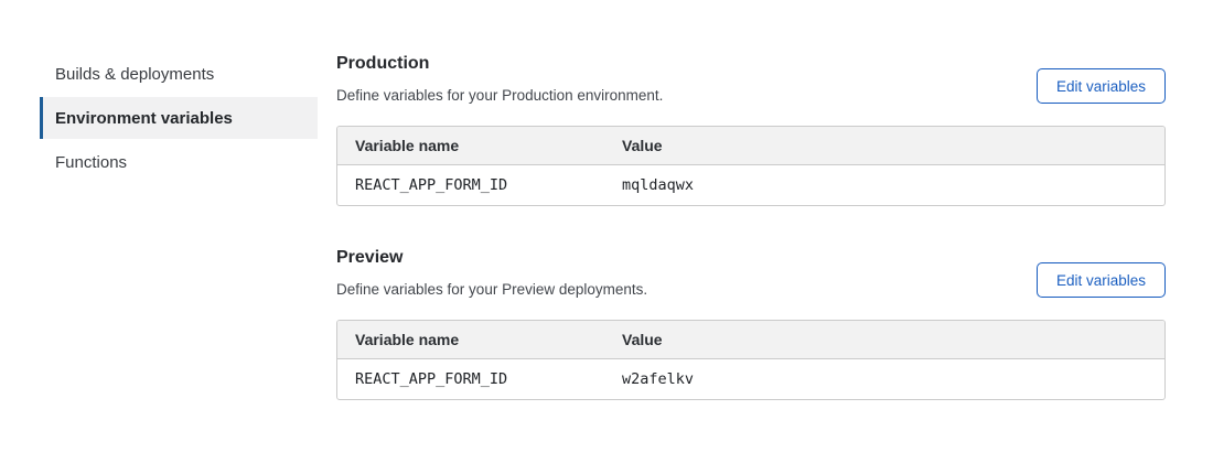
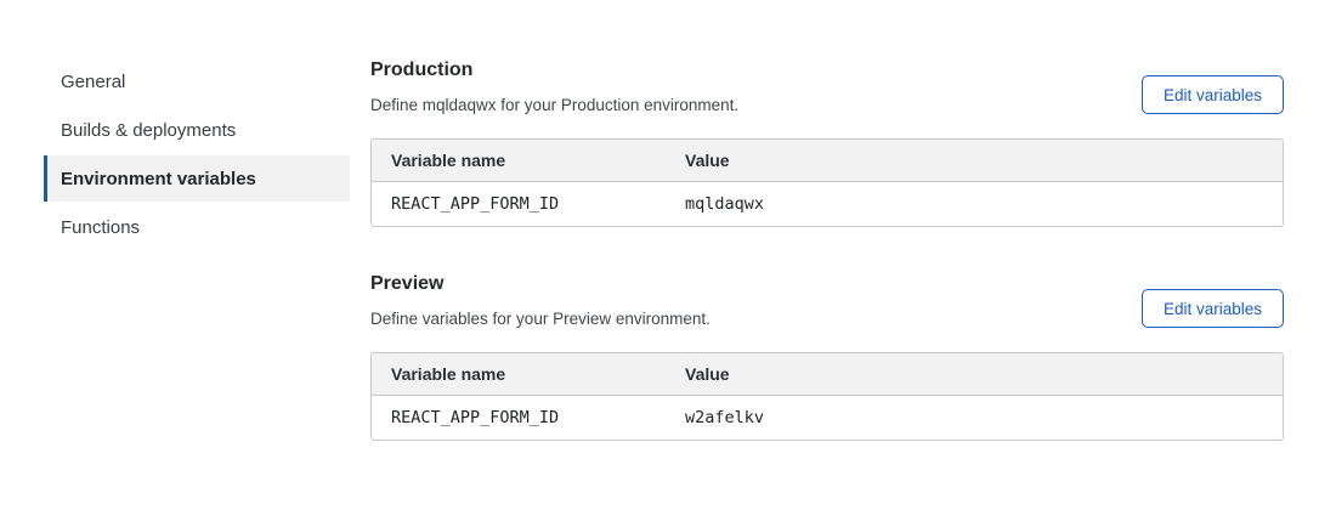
+ General
  Builds & deployments
  Environment variables
  Functions
  Production
- Define variables for your Production environment.
+ Define mqldaqwx for your Production environment.
  Edit variables
  Variable name	Value
  REACT_APP_FORM_ID	mqldaqwx
  Preview
- Define variables for your Preview deployments.
+ Define variables for your Preview environment.
  Edit variables
  Variable name	Value
  REACT_APP_FORM_ID	w2afelkv
